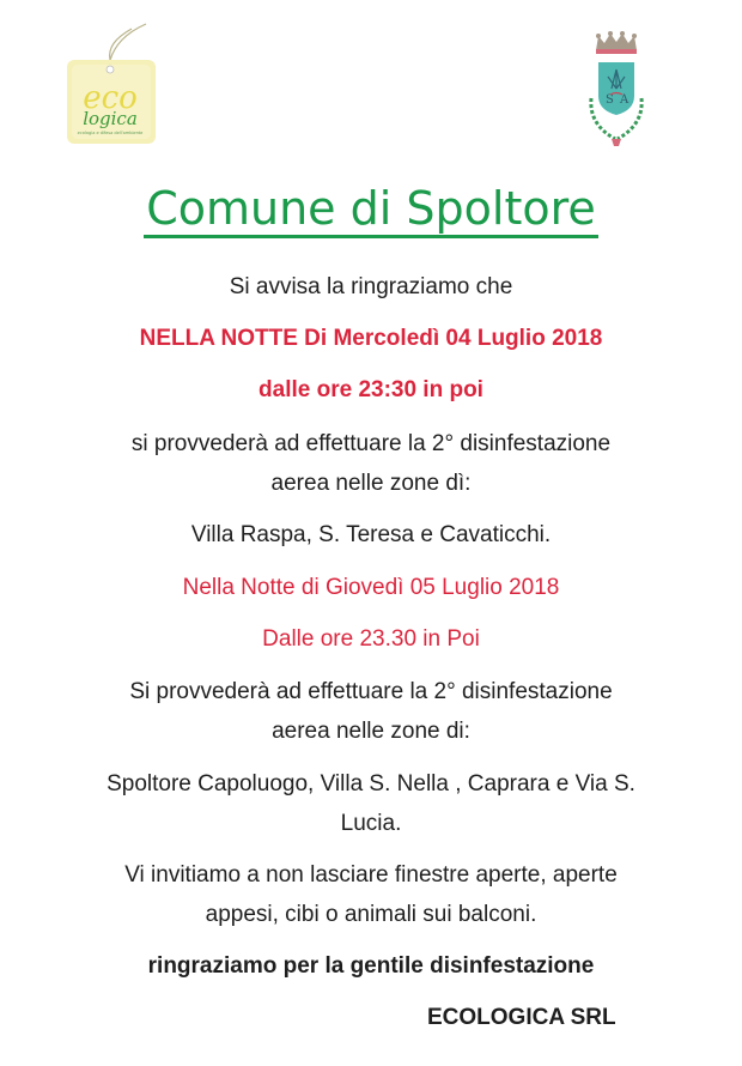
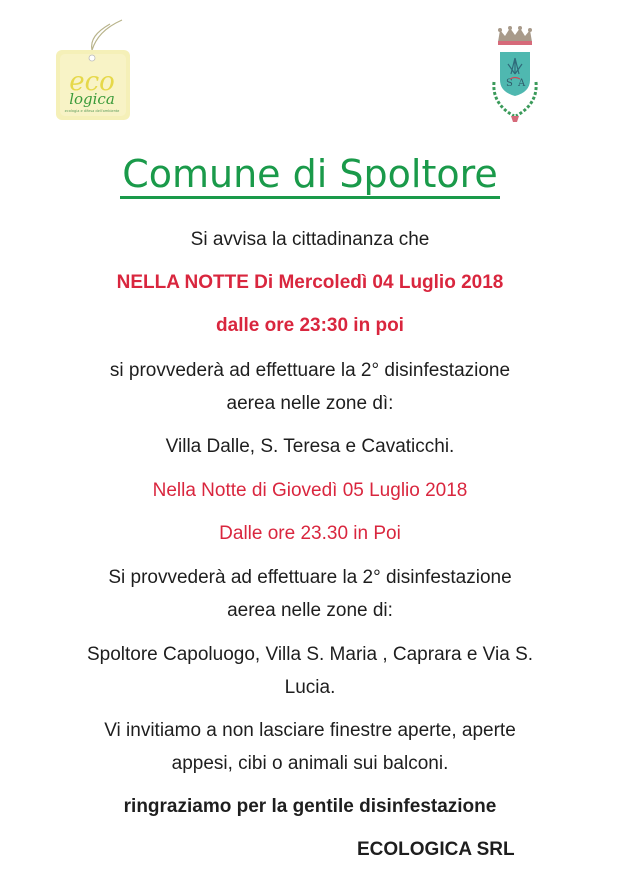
  eco
  logica
  S
  A
  Comune di Spoltore
- Si avvisa la ringraziamo che
+ Si avvisa la cittadinanza che
  NELLA NOTTE Di Mercoledì 04 Luglio 2018
  dalle ore 23:30 in poi
  si provvederà ad effettuare la 2° disinfestazione
  aerea nelle zone dì:
- Villa Raspa, S. Teresa e Cavaticchi.
+ Villa Dalle, S. Teresa e Cavaticchi.
  Nella Notte di Giovedì 05 Luglio 2018
  Dalle ore 23.30 in Poi
  Si provvederà ad effettuare la 2° disinfestazione
  aerea nelle zone di:
- Spoltore Capoluogo, Villa S. Nella , Caprara e Via S.
+ Spoltore Capoluogo, Villa S. Maria , Caprara e Via S.
  Lucia.
  Vi invitiamo a non lasciare finestre aperte, aperte
  appesi, cibi o animali sui balconi.
  ringraziamo per la gentile disinfestazione
  ECOLOGICA SRL
